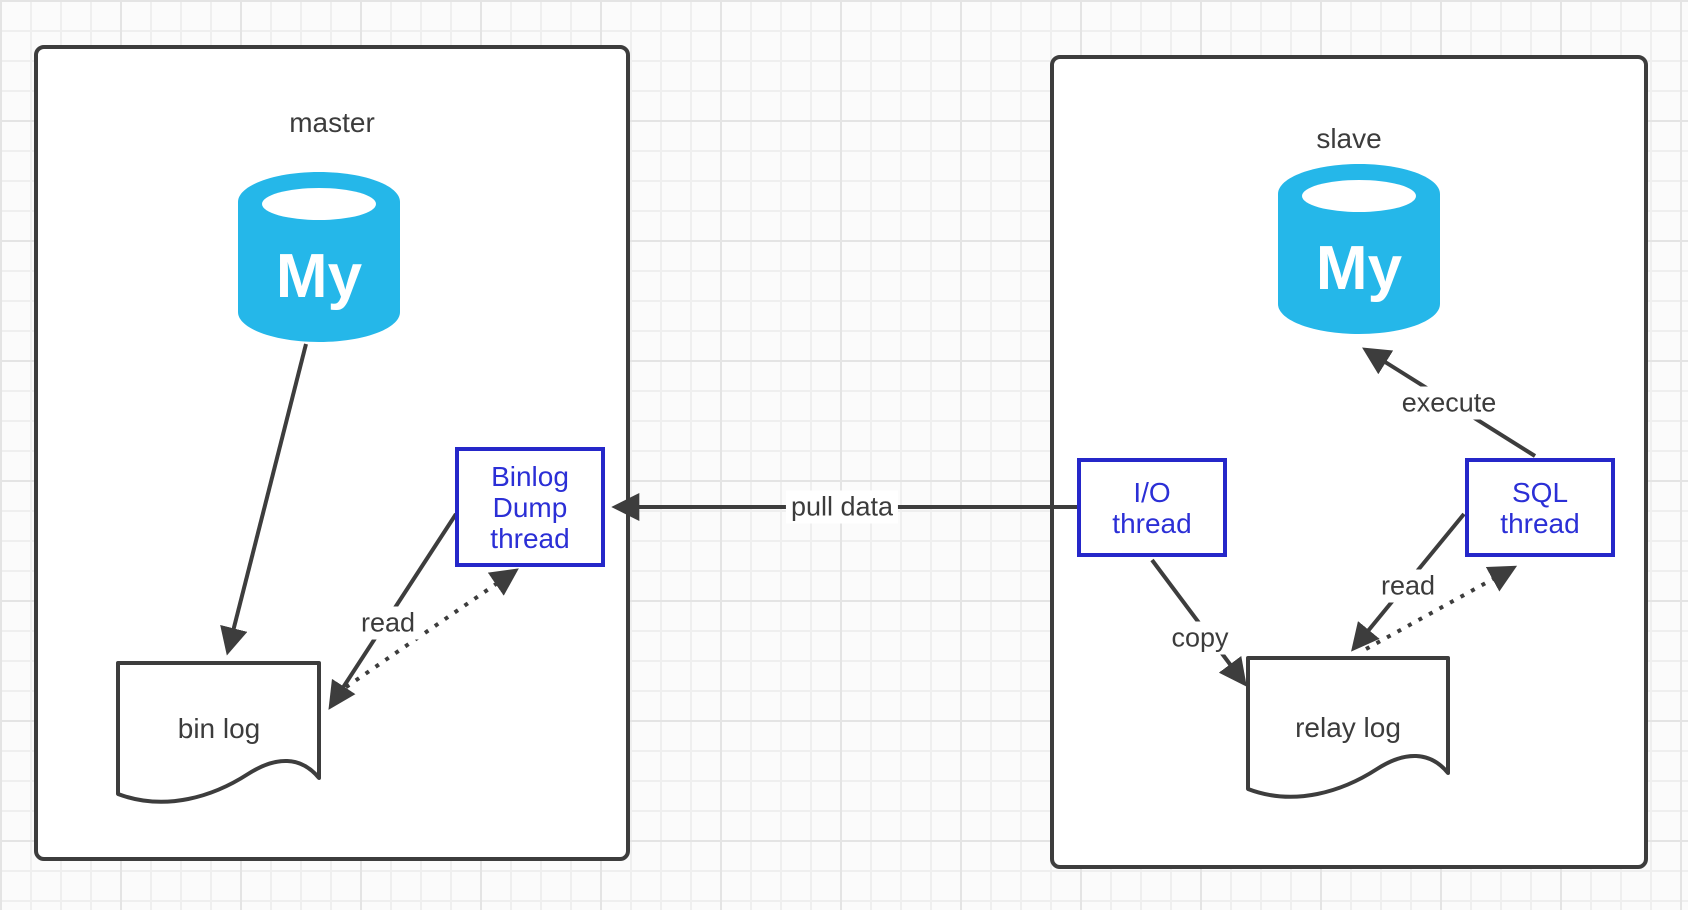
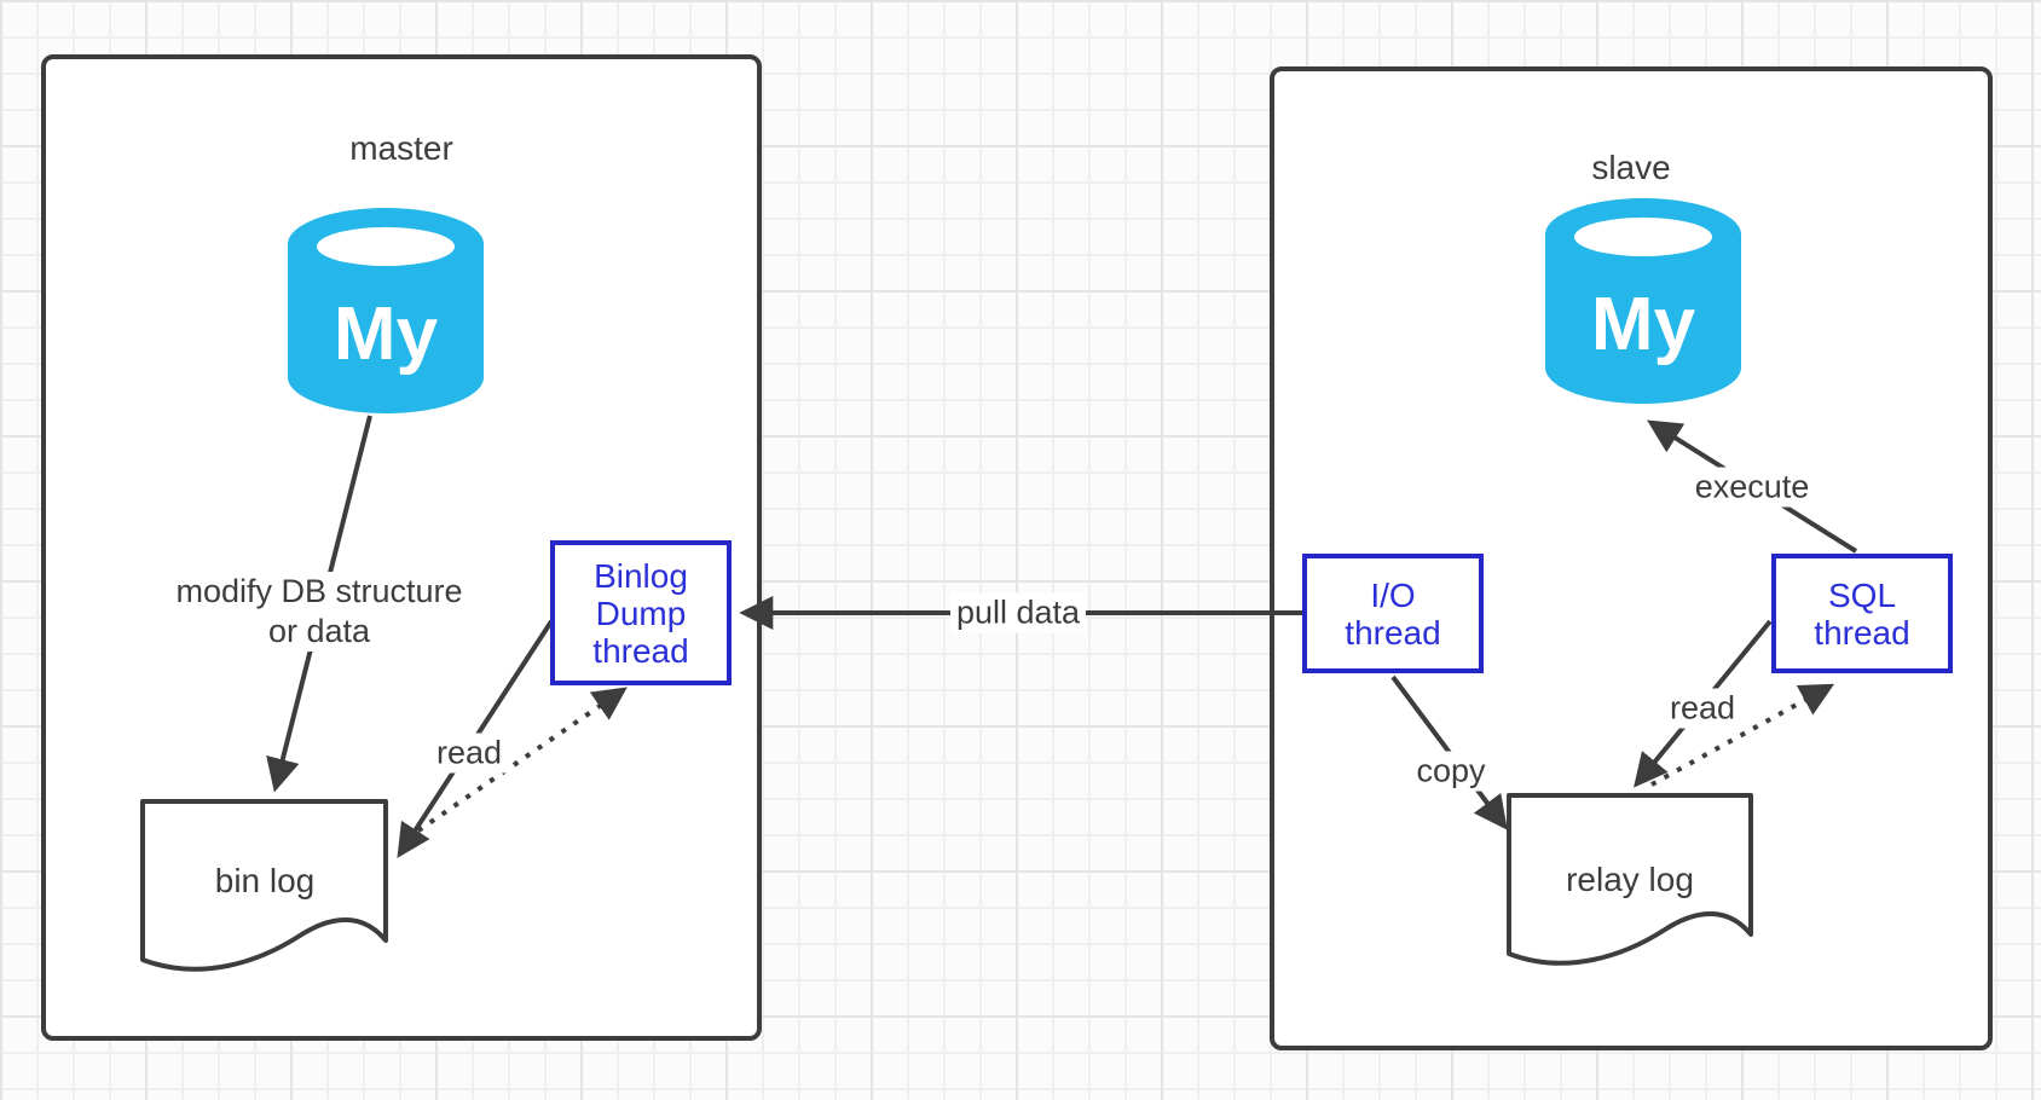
  master
  slave
  My
  My
  Binlog
  Dump
  thread
  I/O
  thread
  SQL
  thread
+ modify DB structure
+ or data
  read
  pull data
  execute
  copy
  read
  bin log
  relay log
